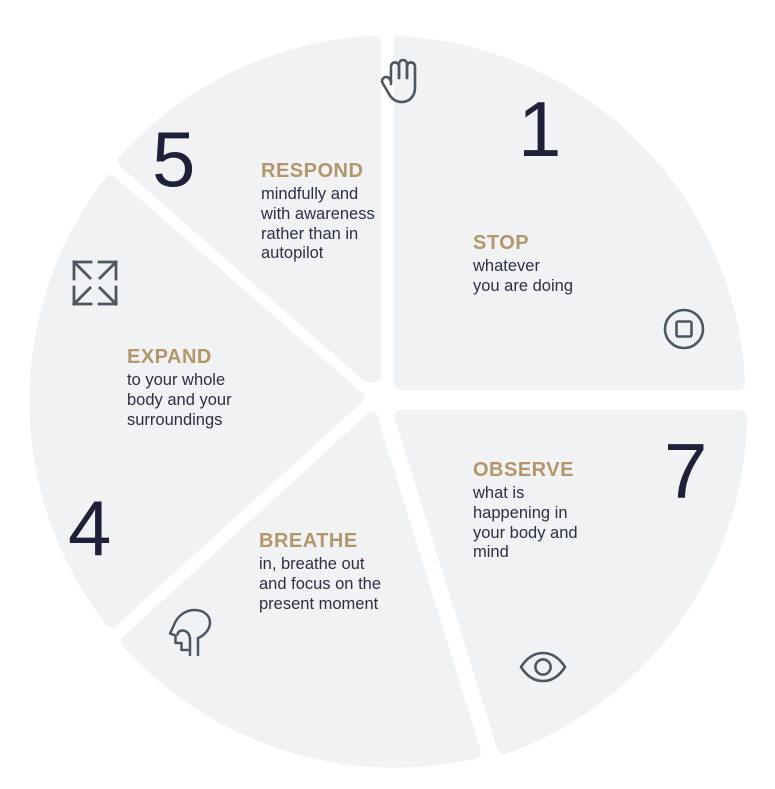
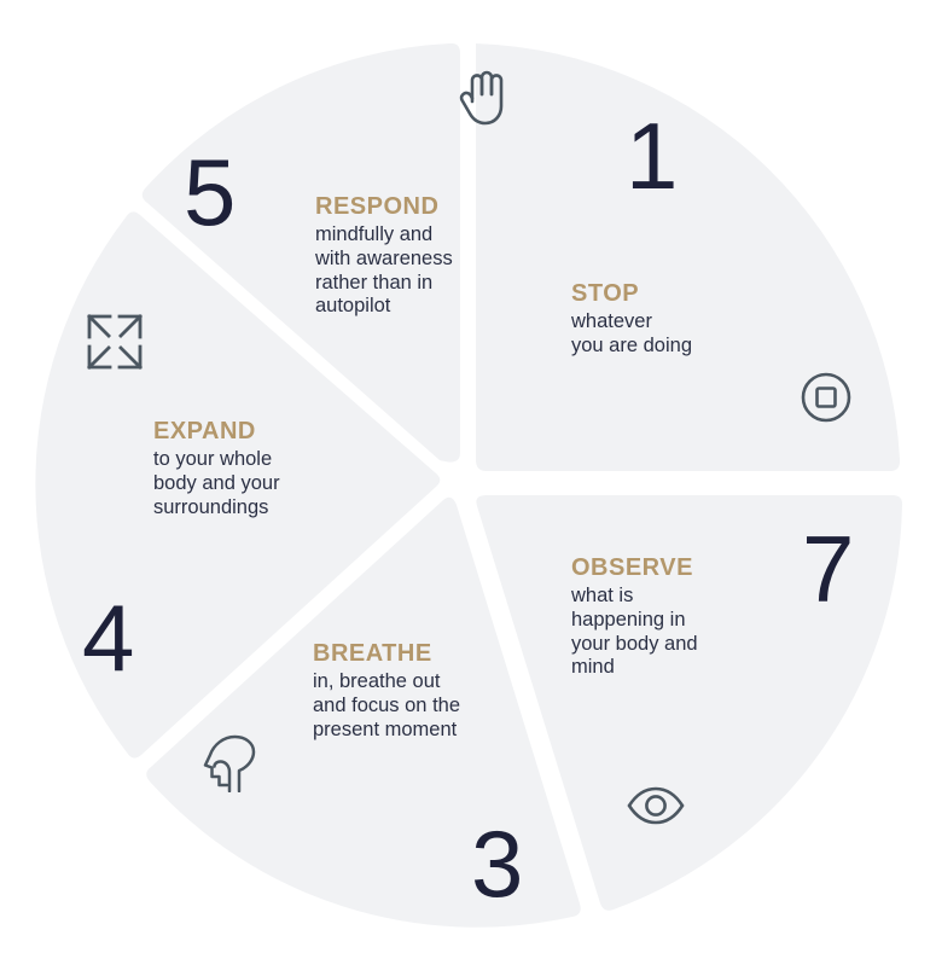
  1
  STOP
  whatever
  you are doing
  7
  OBSERVE
  what is
  happening in
  your body and
  mind
+ 3
  BREATHE
  in, breathe out
  and focus on the
  present moment
  4
  EXPAND
  to your whole
  body and your
  surroundings
  5
  RESPOND
  mindfully and
  with awareness
  rather than in
  autopilot
